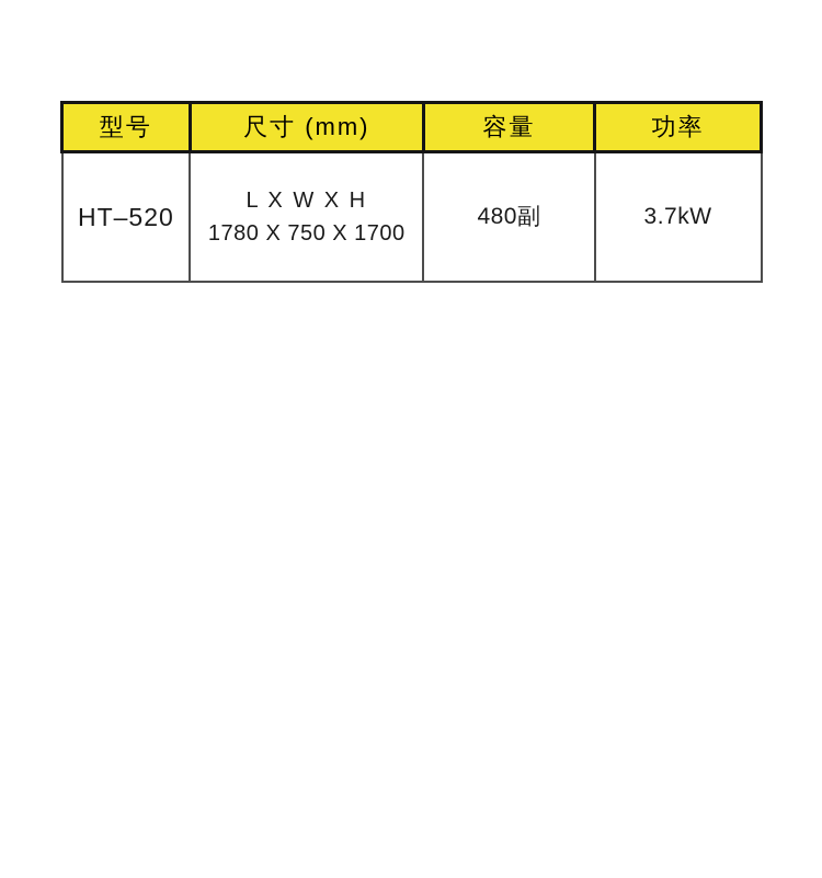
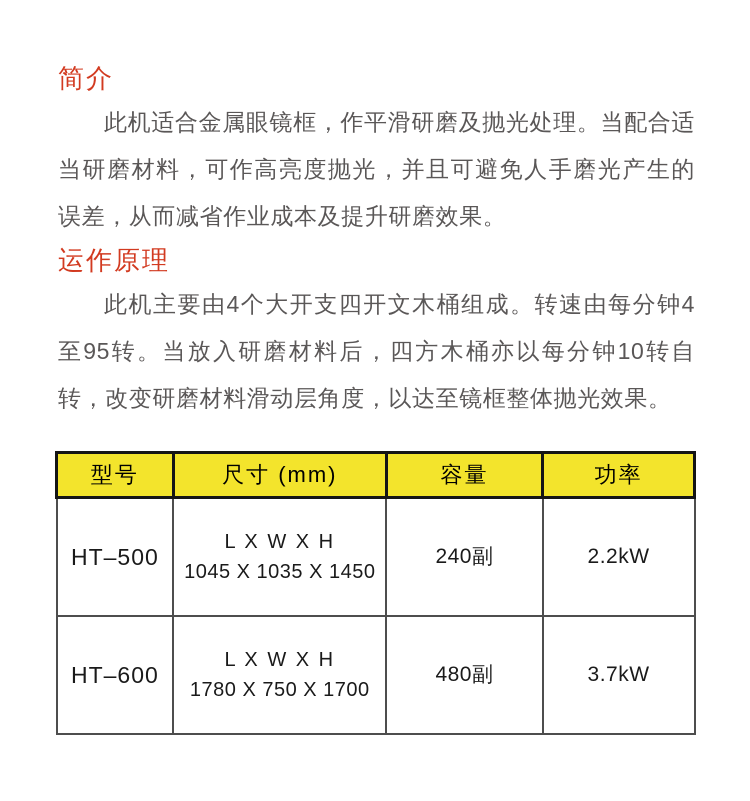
+ 简介
+ 此机适合金属眼镜框，作平滑研磨及抛光处理。当配合适当研磨材料，可作高亮度抛光，并且可避免人手磨光产生的误差，从而减省作业成本及提升研磨效果。
+ 运作原理
+ 此机主要由4个大开支四开文木桶组成。转速由每分钟4至95转。当放入研磨材料后，四方木桶亦以每分钟10转自转，改变研磨材料滑动层角度，以达至镜框整体抛光效果。
  型号	尺寸 (mm)	容量	功率
+ HT–500	L X W X H 1045 X 1035 X 1450	240副	2.2kW
- HT–520	L X W X H 1780 X 750 X 1700	480副	3.7kW
+ HT–600	L X W X H 1780 X 750 X 1700	480副	3.7kW
